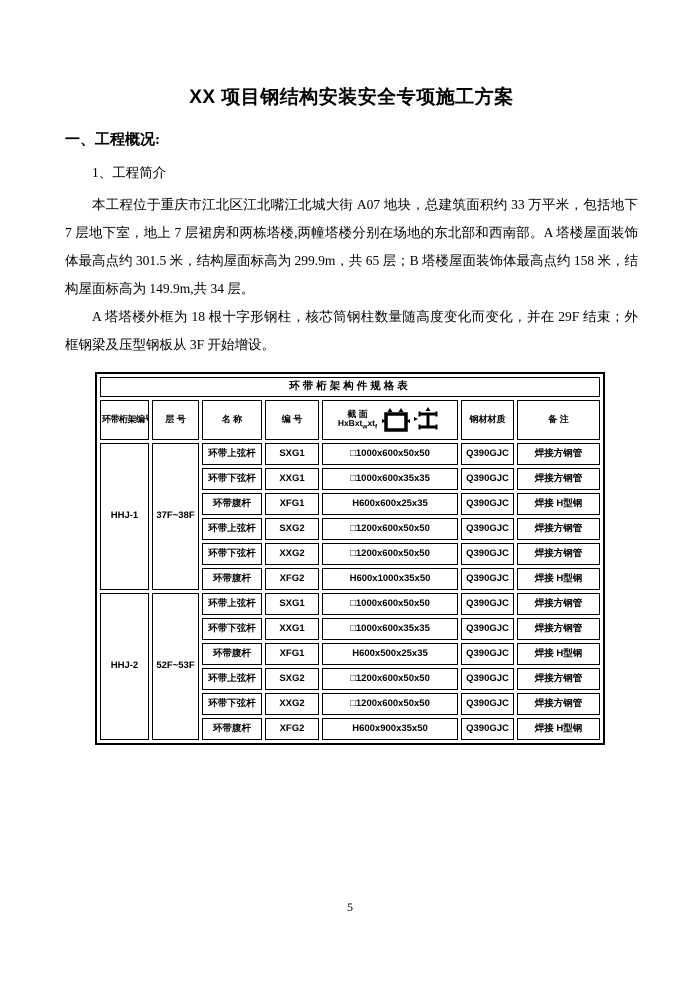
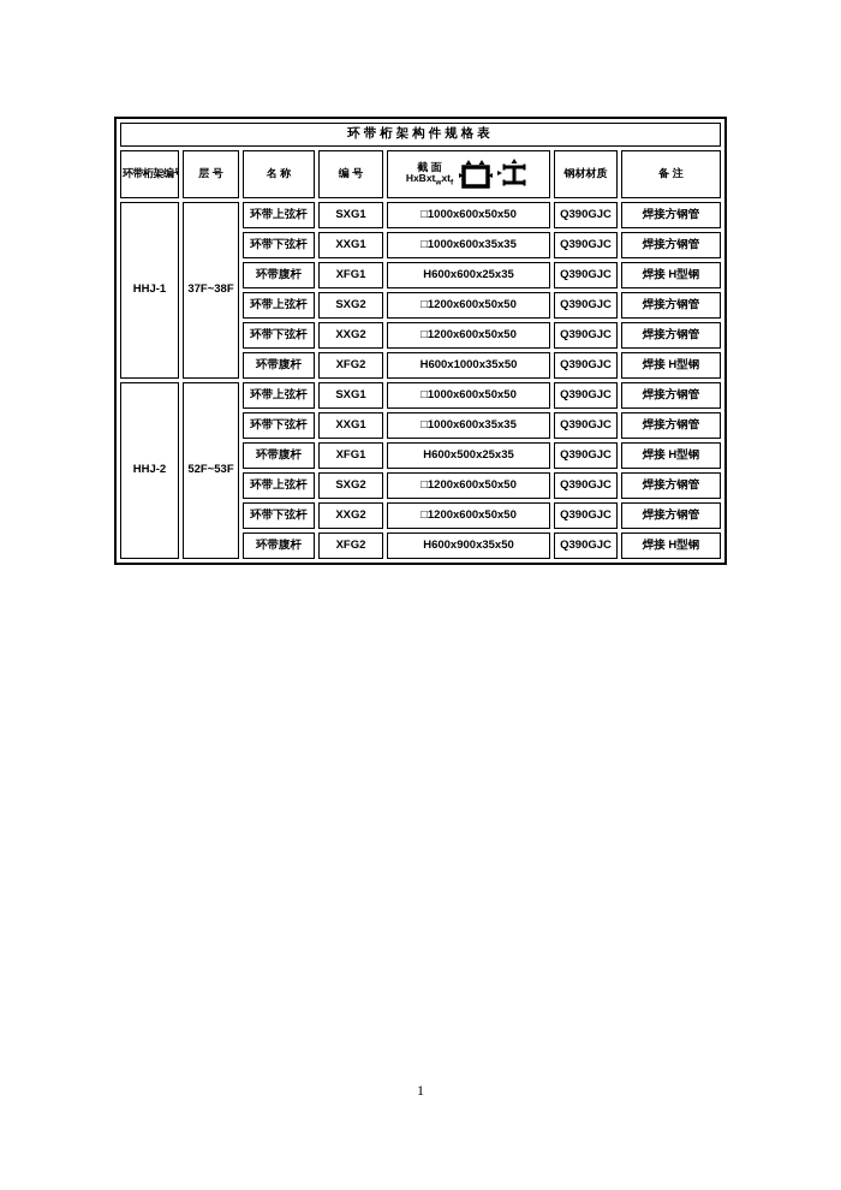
- XX 项目钢结构安装安全专项施工方案
- 一、工程概况:
- 1、工程简介
- 本工程位于重庆市江北区江北嘴江北城大街 A07 地块，总建筑面积约 33 万平米，包括地下 7 层地下室，地上 7 层裙房和两栋塔楼,两幢塔楼分别在场地的东北部和西南部。A 塔楼屋面装饰体最高点约 301.5 米，结构屋面标高为 299.9m，共 65 层；B 塔楼屋面装饰体最高点约 158 米，结构屋面标高为 149.9m,共 34 层。
- A 塔塔楼外框为 18 根十字形钢柱，核芯筒钢柱数量随高度变化而变化，并在 29F 结束；外框钢梁及压型钢板从 3F 开始增设。
  环带桁架构件规格表
  环带桁架编号	层 号	名 称	编 号	截 面 HxBxt xt	钢材材质	备 注
  HHJ-1	37F~38F	环带上弦杆	SXG1	□1000x600x50x50	Q390GJC	焊接方钢管
  环带下弦杆	XXG1	□1000x600x35x35	Q390GJC	焊接方钢管
  环带腹杆	XFG1	H600x600x25x35	Q390GJC	焊接 H型钢
  环带上弦杆	SXG2	□1200x600x50x50	Q390GJC	焊接方钢管
  环带下弦杆	XXG2	□1200x600x50x50	Q390GJC	焊接方钢管
  环带腹杆	XFG2	H600x1000x35x50	Q390GJC	焊接 H型钢
  HHJ-2	52F~53F	环带上弦杆	SXG1	□1000x600x50x50	Q390GJC	焊接方钢管
  环带下弦杆	XXG1	□1000x600x35x35	Q390GJC	焊接方钢管
  环带腹杆	XFG1	H600x500x25x35	Q390GJC	焊接 H型钢
  环带上弦杆	SXG2	□1200x600x50x50	Q390GJC	焊接方钢管
  环带下弦杆	XXG2	□1200x600x50x50	Q390GJC	焊接方钢管
  环带腹杆	XFG2	H600x900x35x50	Q390GJC	焊接 H型钢
- 5
+ 1
